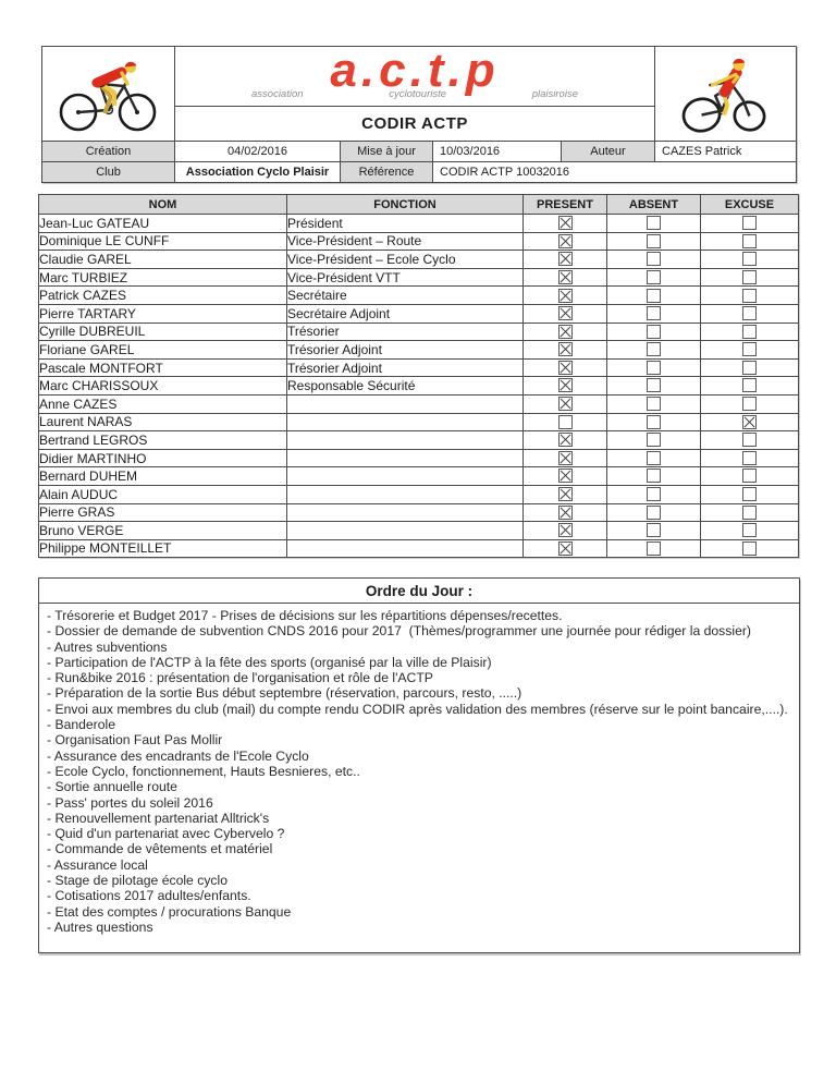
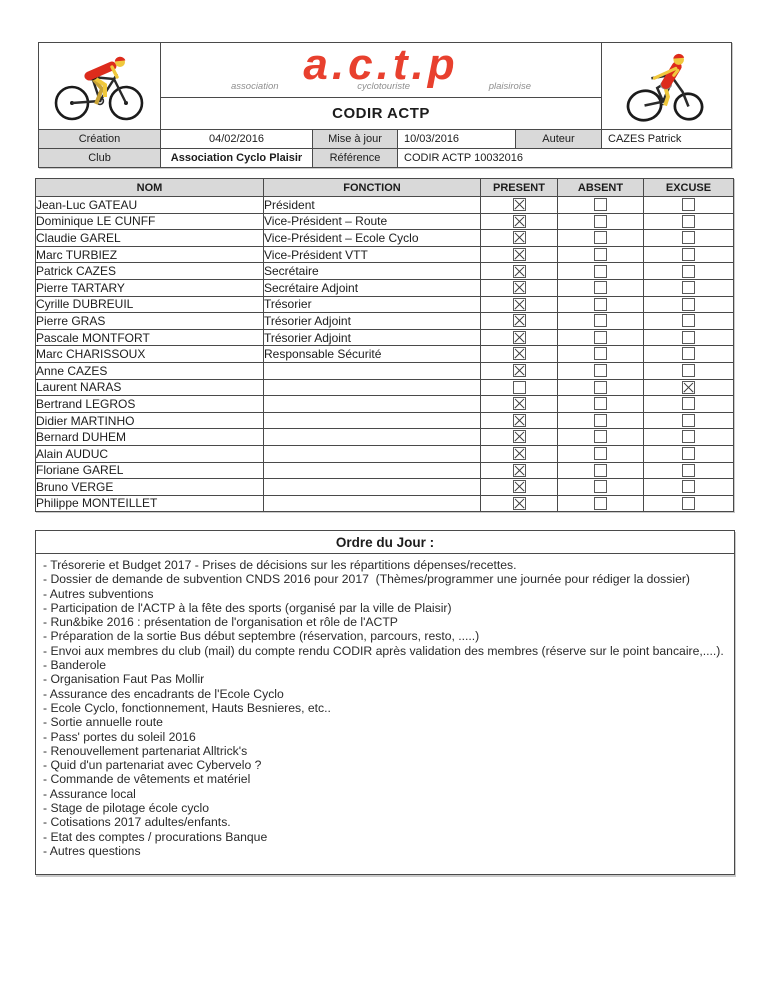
  a.c.t.p
  association
  cyclotouriste
  plaisiroise
  CODIR ACTP
  Création
  04/02/2016
  Mise à jour
  10/03/2016
  Auteur
  CAZES Patrick
  Club
  Association Cyclo Plaisir
  Référence
  CODIR ACTP 10032016
  NOM	FONCTION	PRESENT	ABSENT	EXCUSE
  Jean-Luc GATEAU	Président
  Dominique LE CUNFF	Vice-Président – Route
  Claudie GAREL	Vice-Président – Ecole Cyclo
  Marc TURBIEZ	Vice-Président VTT
  Patrick CAZES	Secrétaire
  Pierre TARTARY	Secrétaire Adjoint
  Cyrille DUBREUIL	Trésorier
- Floriane GAREL	Trésorier Adjoint
+ Pierre GRAS	Trésorier Adjoint
  Pascale MONTFORT	Trésorier Adjoint
  Marc CHARISSOUX	Responsable Sécurité
  Anne CAZES
  Laurent NARAS
  Bertrand LEGROS
  Didier MARTINHO
  Bernard DUHEM
  Alain AUDUC
- Pierre GRAS
+ Floriane GAREL
  Bruno VERGE
  Philippe MONTEILLET
  Ordre du Jour :
  - Trésorerie et Budget 2017 - Prises de décisions sur les répartitions dépenses/recettes.
  - Dossier de demande de subvention CNDS 2016 pour 2017 (Thèmes/programmer une journée pour rédiger la dossier)
  - Autres subventions
  - Participation de l'ACTP à la fête des sports (organisé par la ville de Plaisir)
  - Run&bike 2016 : présentation de l'organisation et rôle de l'ACTP
  - Préparation de la sortie Bus début septembre (réservation, parcours, resto, .....)
  - Envoi aux membres du club (mail) du compte rendu CODIR après validation des membres (réserve sur le point bancaire,....).
  - Banderole
  - Organisation Faut Pas Mollir
  - Assurance des encadrants de l'Ecole Cyclo
  - Ecole Cyclo, fonctionnement, Hauts Besnieres, etc..
  - Sortie annuelle route
  - Pass' portes du soleil 2016
  - Renouvellement partenariat Alltrick's
  - Quid d'un partenariat avec Cybervelo ?
  - Commande de vêtements et matériel
  - Assurance local
  - Stage de pilotage école cyclo
  - Cotisations 2017 adultes/enfants.
  - Etat des comptes / procurations Banque
  - Autres questions
